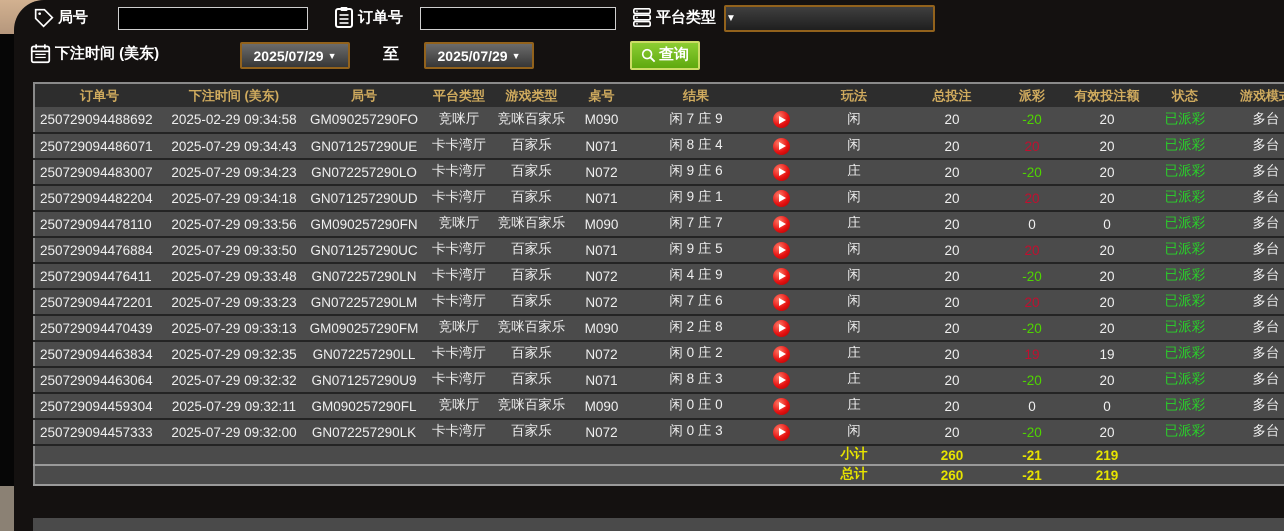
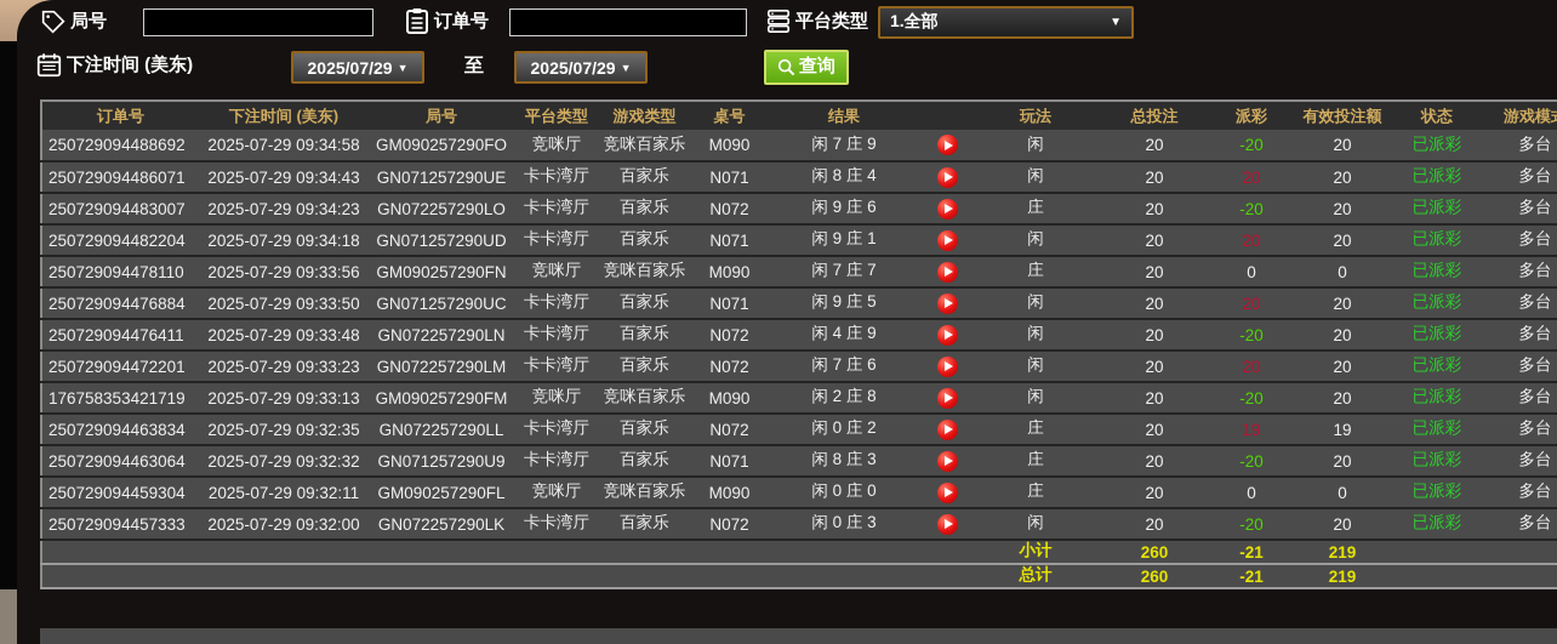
  局号
  订单号
  平台类型
+ 1.全部
  ▼
  下注时间 (美东)
  2025/07/29
  ▼
  至
  2025/07/29
  ▼
  查询
  订单号	下注时间 (美东)	局号	平台类型	游戏类型	桌号	结果		玩法	总投注	派彩	有效投注额	状态	游戏模
- 250729094488692	2025-02-29 09:34:58	GM090257290FO	竞咪厅	竞咪百家乐	M090	闲 7 庄 9		闲	20	-20	20	已派彩	多台
+ 250729094488692	2025-07-29 09:34:58	GM090257290FO	竞咪厅	竞咪百家乐	M090	闲 7 庄 9		闲	20	-20	20	已派彩	多台
  250729094486071	2025-07-29 09:34:43	GN071257290UE	卡卡湾厅	百家乐	N071	闲 8 庄 4		闲	20	20	20	已派彩	多台
  250729094483007	2025-07-29 09:34:23	GN072257290LO	卡卡湾厅	百家乐	N072	闲 9 庄 6		庄	20	-20	20	已派彩	多台
  250729094482204	2025-07-29 09:34:18	GN071257290UD	卡卡湾厅	百家乐	N071	闲 9 庄 1		闲	20	20	20	已派彩	多台
  250729094478110	2025-07-29 09:33:56	GM090257290FN	竞咪厅	竞咪百家乐	M090	闲 7 庄 7		庄	20	0	0	已派彩	多台
  250729094476884	2025-07-29 09:33:50	GN071257290UC	卡卡湾厅	百家乐	N071	闲 9 庄 5		闲	20	20	20	已派彩	多台
  250729094476411	2025-07-29 09:33:48	GN072257290LN	卡卡湾厅	百家乐	N072	闲 4 庄 9		闲	20	-20	20	已派彩	多台
  250729094472201	2025-07-29 09:33:23	GN072257290LM	卡卡湾厅	百家乐	N072	闲 7 庄 6		闲	20	20	20	已派彩	多台
- 250729094470439	2025-07-29 09:33:13	GM090257290FM	竞咪厅	竞咪百家乐	M090	闲 2 庄 8		闲	20	-20	20	已派彩	多台
+ 176758353421719	2025-07-29 09:33:13	GM090257290FM	竞咪厅	竞咪百家乐	M090	闲 2 庄 8		闲	20	-20	20	已派彩	多台
  250729094463834	2025-07-29 09:32:35	GN072257290LL	卡卡湾厅	百家乐	N072	闲 0 庄 2		庄	20	19	19	已派彩	多台
  250729094463064	2025-07-29 09:32:32	GN071257290U9	卡卡湾厅	百家乐	N071	闲 8 庄 3		庄	20	-20	20	已派彩	多台
  250729094459304	2025-07-29 09:32:11	GM090257290FL	竞咪厅	竞咪百家乐	M090	闲 0 庄 0		庄	20	0	0	已派彩	多台
  250729094457333	2025-07-29 09:32:00	GN072257290LK	卡卡湾厅	百家乐	N072	闲 0 庄 3		闲	20	-20	20	已派彩	多台
  	小计	260	-21	219
  	总计	260	-21	219
